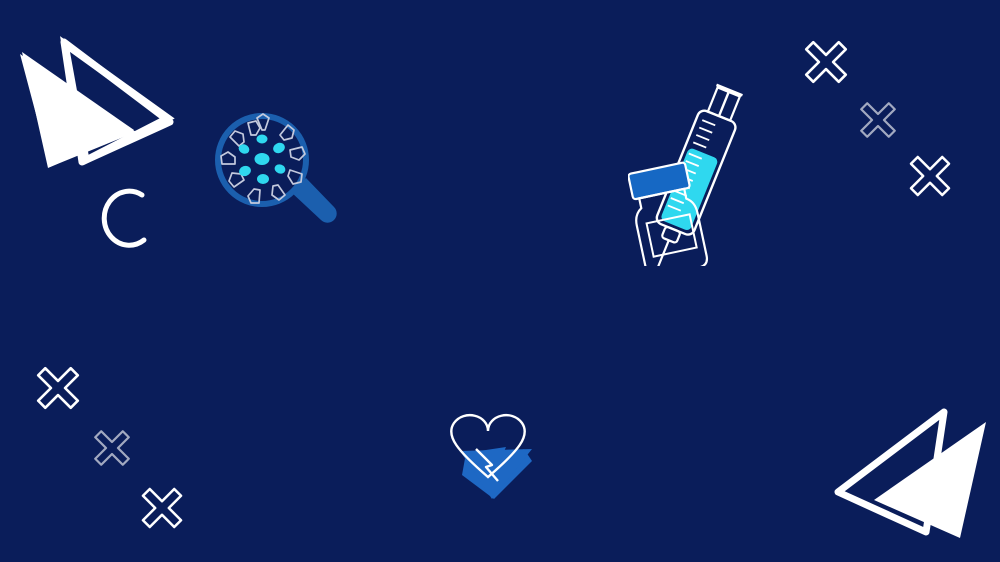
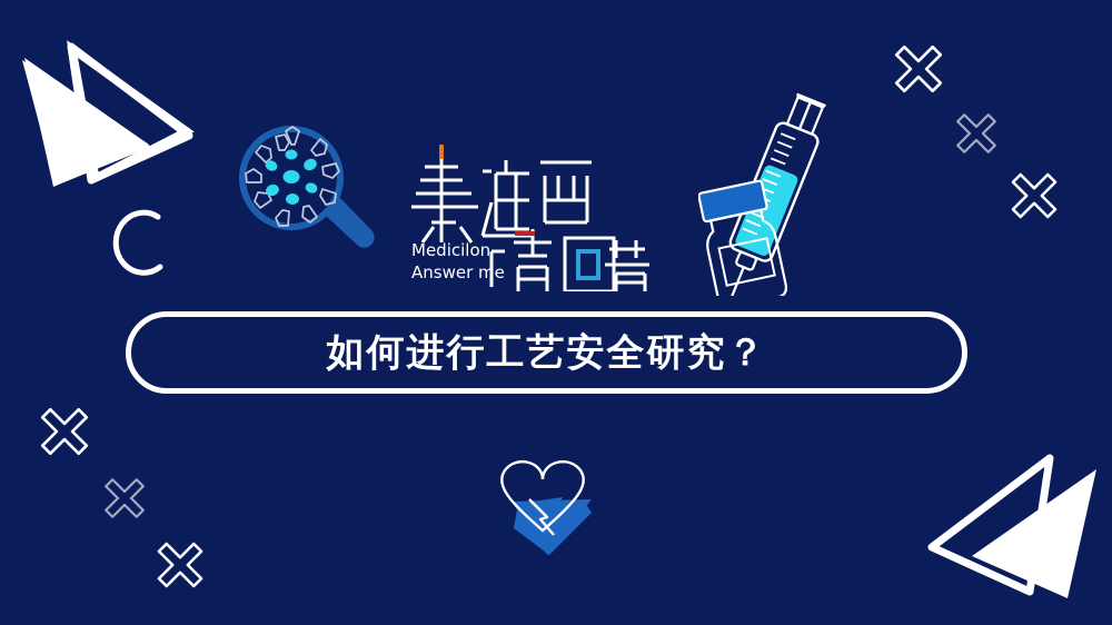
+ Medicilon
+ Answer me
+ 如何进行工艺安全研究？
